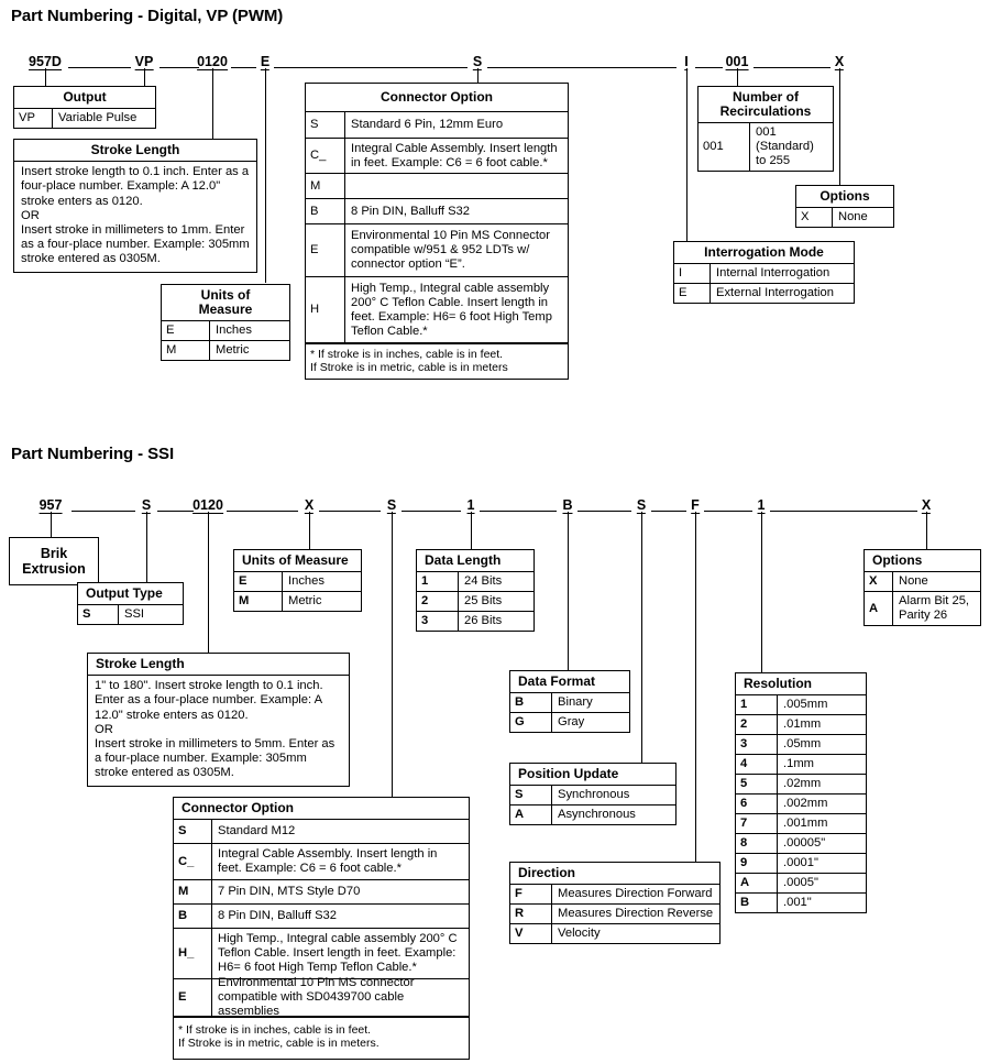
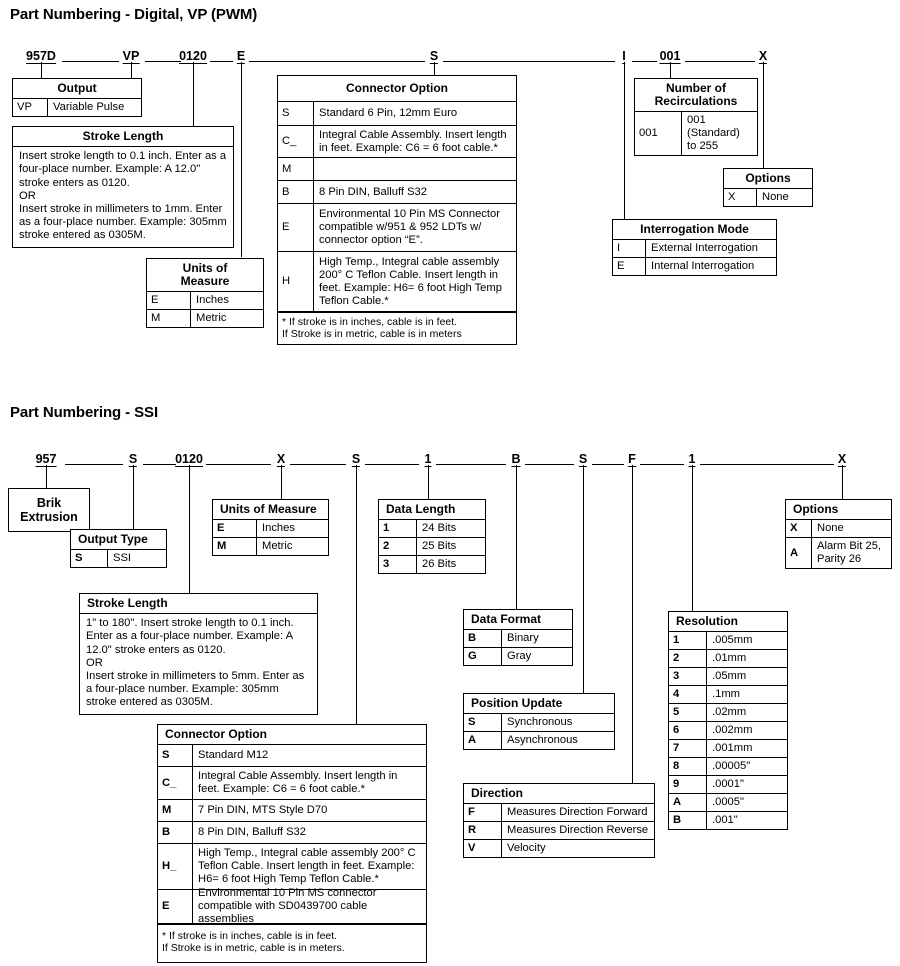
  Part Numbering - Digital, VP (PWM)
  957D
  VP
  0120
  E
  S
  I
  001
  X
  Output
  VP
  Variable Pulse
  Stroke Length
  Insert stroke length to 0.1 inch. Enter as a four-place number. Example: A 12.0" stroke enters as 0120.
  OR
  Insert stroke in millimeters to 1mm. Enter as a four-place number. Example: 305mm stroke entered as 0305M.
  Units of
  Measure
  E
  Inches
  M
  Metric
  Connector Option
  S
  Standard 6 Pin, 12mm Euro
  C_
  Integral Cable Assembly. Insert length in feet. Example: C6 = 6 foot cable.*
  M
  B
  8 Pin DIN, Balluff S32
  E
  Environmental 10 Pin MS Connector compatible w/951 & 952 LDTs w/ connector option “E”.
  H
  High Temp., Integral cable assembly 200° C Teflon Cable. Insert length in feet. Example: H6= 6 foot High Temp Teflon Cable.*
  * If stroke is in inches, cable is in feet.
  If Stroke is in metric, cable is in meters
  Number of
  Recirculations
  001
  001
  (Standard)
  to 255
  Options
  X
  None
  Interrogation Mode
  I
- Internal Interrogation
+ External Interrogation
  E
- External Interrogation
+ Internal Interrogation
  Part Numbering - SSI
  957
  S
  0120
  X
  S
  1
  B
  S
  F
  1
  X
  Brik
  Extrusion
  Output Type
  S
  SSI
  Stroke Length
  1" to 180". Insert stroke length to 0.1 inch. Enter as a four-place number. Example: A 12.0" stroke enters as 0120.
  OR
  Insert stroke in millimeters to 5mm. Enter as a four-place number. Example: 305mm stroke entered as 0305M.
  Units of Measure
  E
  Inches
  M
  Metric
  Data Length
  1
  24 Bits
  2
  25 Bits
  3
  26 Bits
  Data Format
  B
  Binary
  G
  Gray
  Position Update
  S
  Synchronous
  A
  Asynchronous
  Direction
  F
  Measures Direction Forward
  R
  Measures Direction Reverse
  V
  Velocity
  Resolution
  1
  .005mm
  2
  .01mm
  3
  .05mm
  4
  .1mm
  5
  .02mm
  6
  .002mm
  7
  .001mm
  8
  .00005"
  9
  .0001"
  A
  .0005"
  B
  .001"
  Options
  X
  None
  A
  Alarm Bit 25,
  Parity 26
  Connector Option
  S
  Standard M12
  C_
  Integral Cable Assembly. Insert length in feet. Example: C6 = 6 foot cable.*
  M
  7 Pin DIN, MTS Style D70
  B
  8 Pin DIN, Balluff S32
  H_
  High Temp., Integral cable assembly 200° C Teflon Cable. Insert length in feet. Example: H6= 6 foot High Temp Teflon Cable.*
  E
  Environmental 10 Pin MS connector compatible with SD0439700 cable assemblies
  * If stroke is in inches, cable is in feet.
  If Stroke is in metric, cable is in meters.
